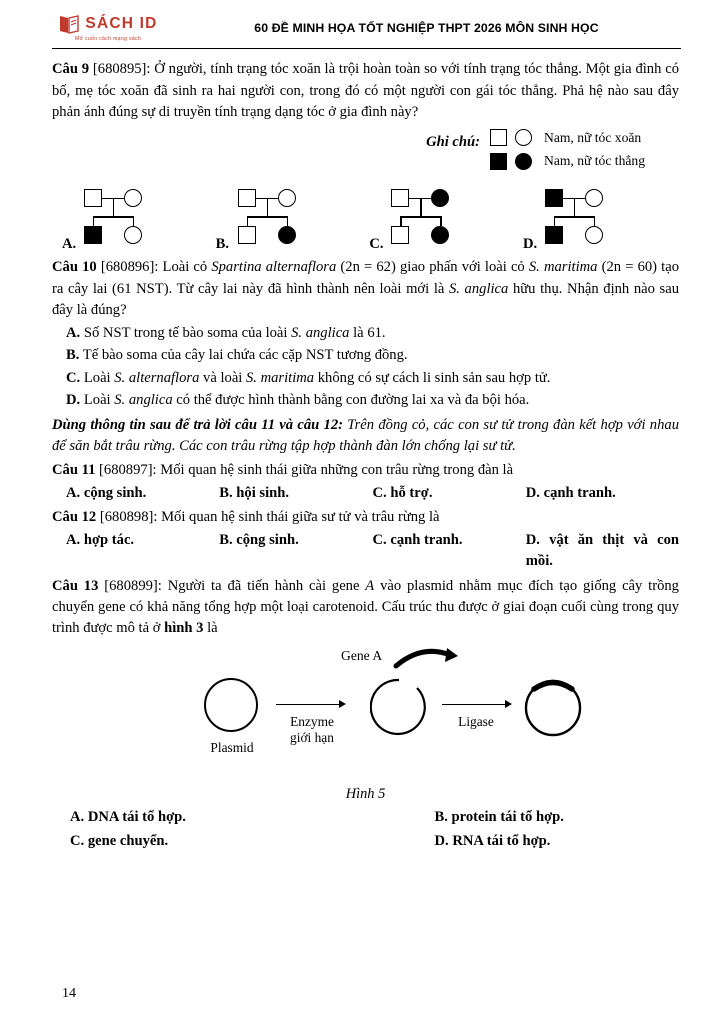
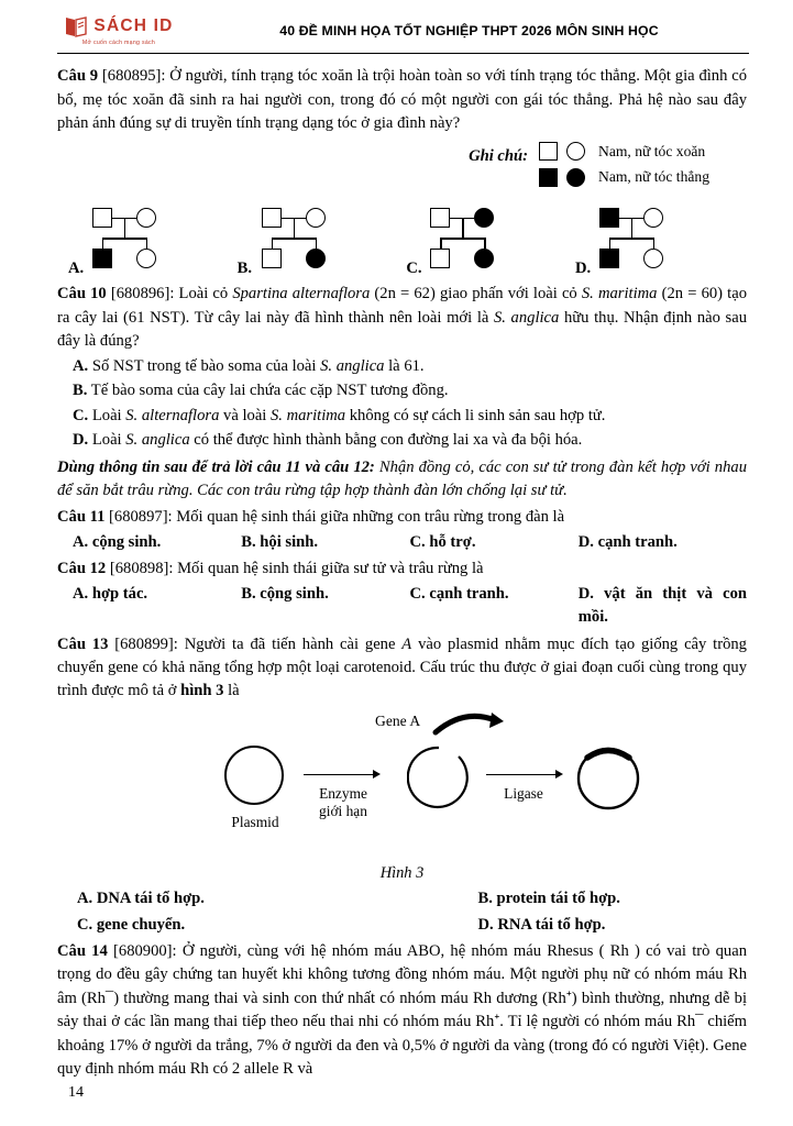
  SÁCH ID
- 60 ĐỀ MINH HỌA TỐT NGHIỆP THPT 2026 MÔN SINH HỌC
+ 40 ĐỀ MINH HỌA TỐT NGHIỆP THPT 2026 MÔN SINH HỌC
  Câu 9 [680895]: Ở người, tính trạng tóc xoăn là trội hoàn toàn so với tính trạng tóc thẳng. Một gia đình có bố, mẹ tóc xoăn đã sinh ra hai người con, trong đó có một người con gái tóc thẳng. Phả hệ nào sau đây phản ánh đúng sự di truyền tính trạng dạng tóc ở gia đình này?
  Ghi chú:
  Nam, nữ tóc xoăn
  Nam, nữ tóc thẳng
  A.
  B.
  C.
  D.
  Câu 10 [680896]: Loài cỏ Spartina alternaflora (2n = 62) giao phấn với loài cỏ S. maritima (2n = 60) tạo ra cây lai (61 NST). Từ cây lai này đã hình thành nên loài mới là S. anglica hữu thụ. Nhận định nào sau đây là đúng?
  A. Số NST trong tế bào soma của loài S. anglica là 61.
  B. Tế bào soma của cây lai chứa các cặp NST tương đồng.
  C. Loài S. alternaflora và loài S. maritima không có sự cách li sinh sản sau hợp tử.
  D. Loài S. anglica có thể được hình thành bằng con đường lai xa và đa bội hóa.
- Dùng thông tin sau để trả lời câu 11 và câu 12: Trên đồng cỏ, các con sư tử trong đàn kết hợp với nhau để săn bắt trâu rừng. Các con trâu rừng tập hợp thành đàn lớn chống lại sư tử.
+ Dùng thông tin sau để trả lời câu 11 và câu 12: Nhận đồng cỏ, các con sư tử trong đàn kết hợp với nhau để săn bắt trâu rừng. Các con trâu rừng tập hợp thành đàn lớn chống lại sư tử.
  Câu 11 [680897]: Mối quan hệ sinh thái giữa những con trâu rừng trong đàn là
  A. cộng sinh.
  B. hội sinh.
  C. hỗ trợ.
  D. cạnh tranh.
  Câu 12 [680898]: Mối quan hệ sinh thái giữa sư tử và trâu rừng là
  A. hợp tác.
  B. cộng sinh.
  C. cạnh tranh.
  D. vật ăn thịt và con mồi.
  Câu 13 [680899]: Người ta đã tiến hành cài gene A vào plasmid nhằm mục đích tạo giống cây trồng chuyển gene có khả năng tổng hợp một loại carotenoid. Cấu trúc thu được ở giai đoạn cuối cùng trong quy trình được mô tả ở hình 3 là
  Plasmid
  Enzyme
  giới hạn
  Gene A
  Ligase
- Hình 5
+ Hình 3
  A. DNA tái tổ hợp.
  B. protein tái tổ hợp.
  C. gene chuyển.
  D. RNA tái tổ hợp.
+ Câu 14 [680900]: Ở người, cùng với hệ nhóm máu ABO, hệ nhóm máu Rhesus ( Rh ) có vai trò quan trọng do đều gây chứng tan huyết khi không tương đồng nhóm máu. Một người phụ nữ có nhóm máu Rh âm (Rh¯) thường mang thai và sinh con thứ nhất có nhóm máu Rh dương (Rh⁺) bình thường, nhưng dễ bị sảy thai ở các lần mang thai tiếp theo nếu thai nhi có nhóm máu Rh⁺. Tỉ lệ người có nhóm máu Rh¯ chiếm khoảng 17% ở người da trắng, 7% ở người da đen và 0,5% ở người da vàng (trong đó có người Việt). Gene quy định nhóm máu Rh có 2 allele R và
  14
